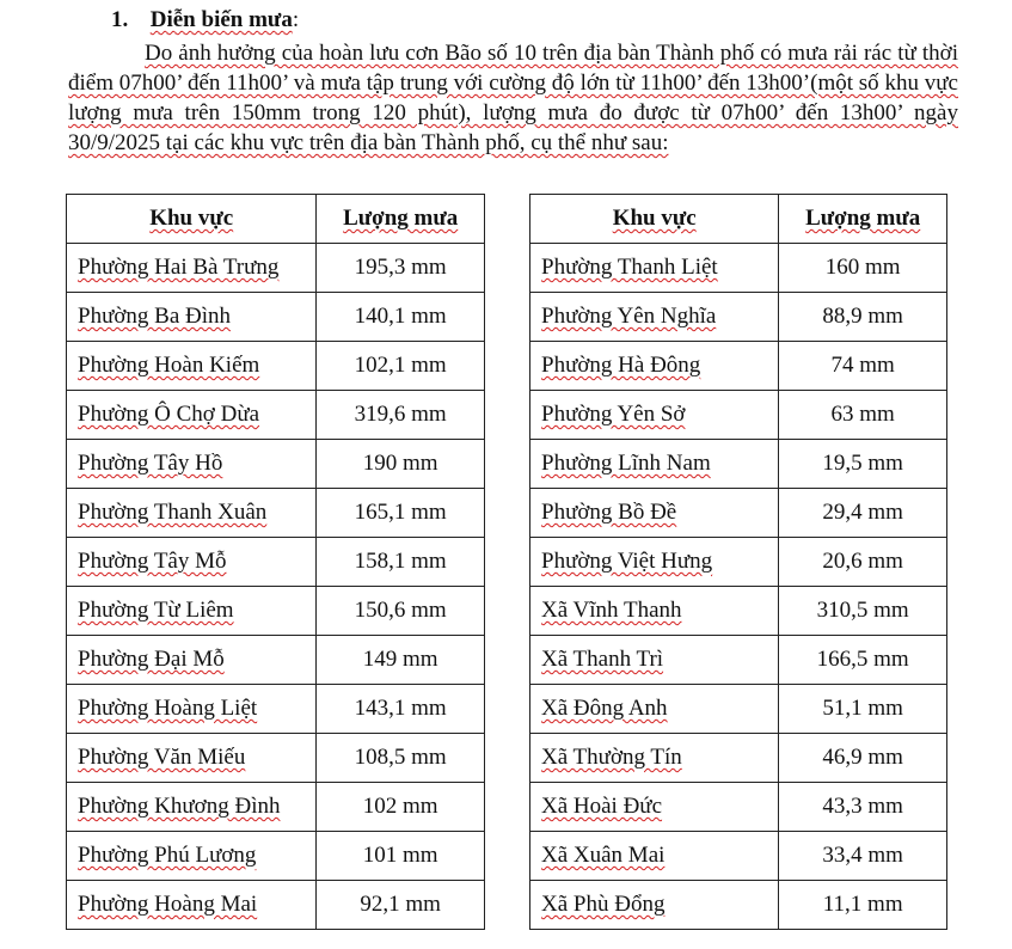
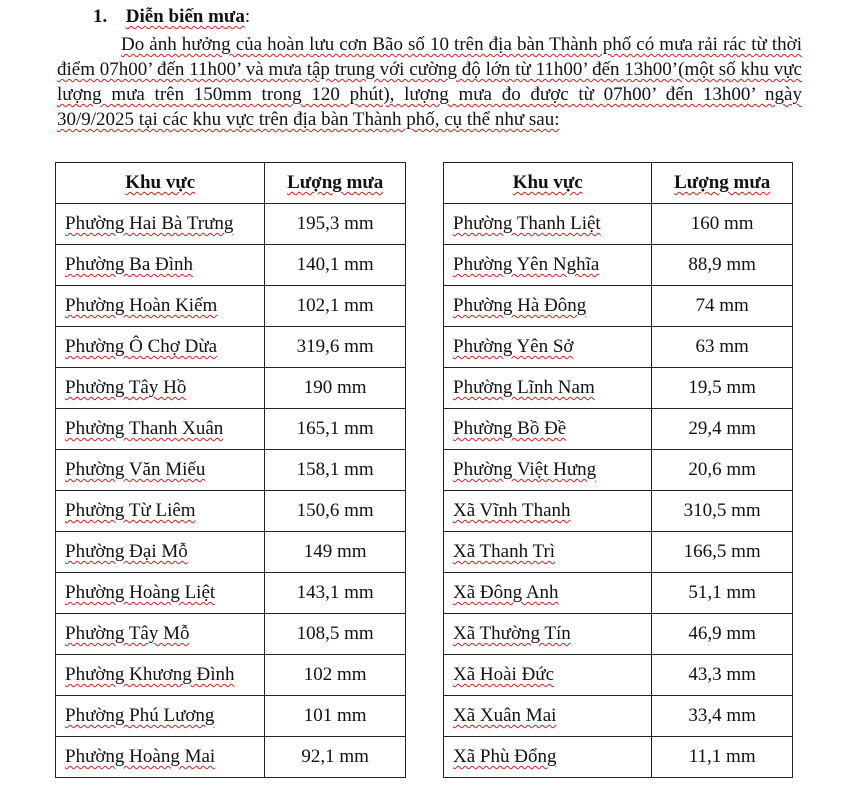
  1. Diễn biến mưa:
  Do ảnh hưởng của hoàn lưu cơn Bão số 10 trên địa bàn Thành phố có mưa rải rác từ thời điểm 07h00’ đến 11h00’ và mưa tập trung với cường độ lớn từ 11h00’ đến 13h00’(một số khu vực lượng mưa trên 150mm trong 120 phút), lượng mưa đo được từ 07h00’ đến 13h00’ ngày 30/9/2025 tại các khu vực trên địa bàn Thành phố, cụ thể như sau:
  Khu vực	Lượng mưa
  Phường Hai Bà Trưng	195,3 mm
  Phường Ba Đình	140,1 mm
  Phường Hoàn Kiếm	102,1 mm
  Phường Ô Chợ Dừa	319,6 mm
  Phường Tây Hồ	190 mm
  Phường Thanh Xuân	165,1 mm
- Phường Tây Mỗ	158,1 mm
+ Phường Văn Miếu	158,1 mm
  Phường Từ Liêm	150,6 mm
  Phường Đại Mỗ	149 mm
  Phường Hoàng Liệt	143,1 mm
- Phường Văn Miếu	108,5 mm
+ Phường Tây Mỗ	108,5 mm
  Phường Khương Đình	102 mm
  Phường Phú Lương	101 mm
  Phường Hoàng Mai	92,1 mm
  Khu vực	Lượng mưa
  Phường Thanh Liệt	160 mm
  Phường Yên Nghĩa	88,9 mm
  Phường Hà Đông	74 mm
  Phường Yên Sở	63 mm
  Phường Lĩnh Nam	19,5 mm
  Phường Bồ Đề	29,4 mm
  Phường Việt Hưng	20,6 mm
  Xã Vĩnh Thanh	310,5 mm
  Xã Thanh Trì	166,5 mm
  Xã Đông Anh	51,1 mm
  Xã Thường Tín	46,9 mm
  Xã Hoài Đức	43,3 mm
  Xã Xuân Mai	33,4 mm
  Xã Phù Đổng	11,1 mm
